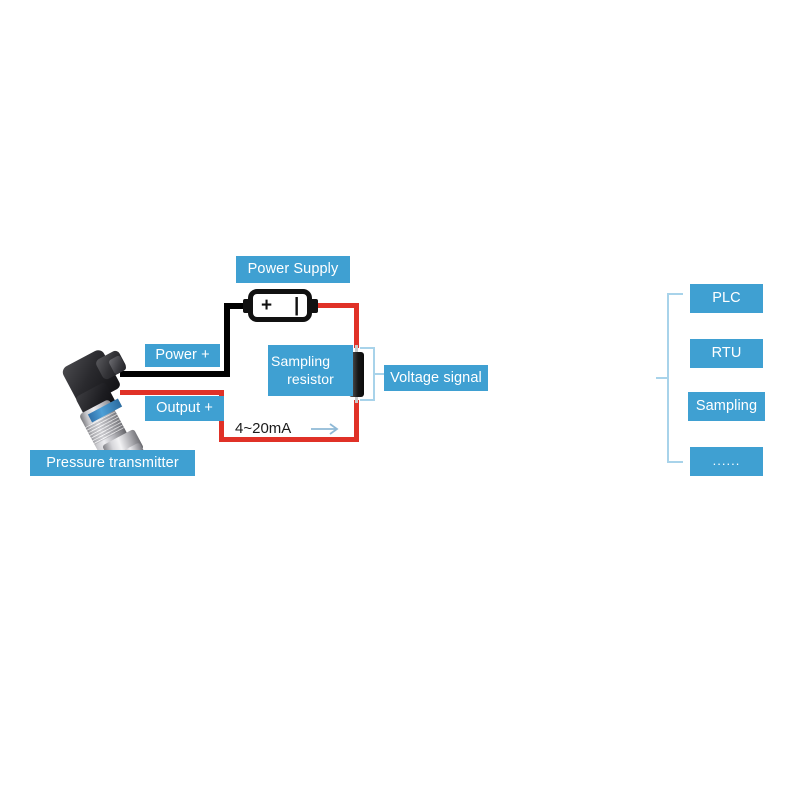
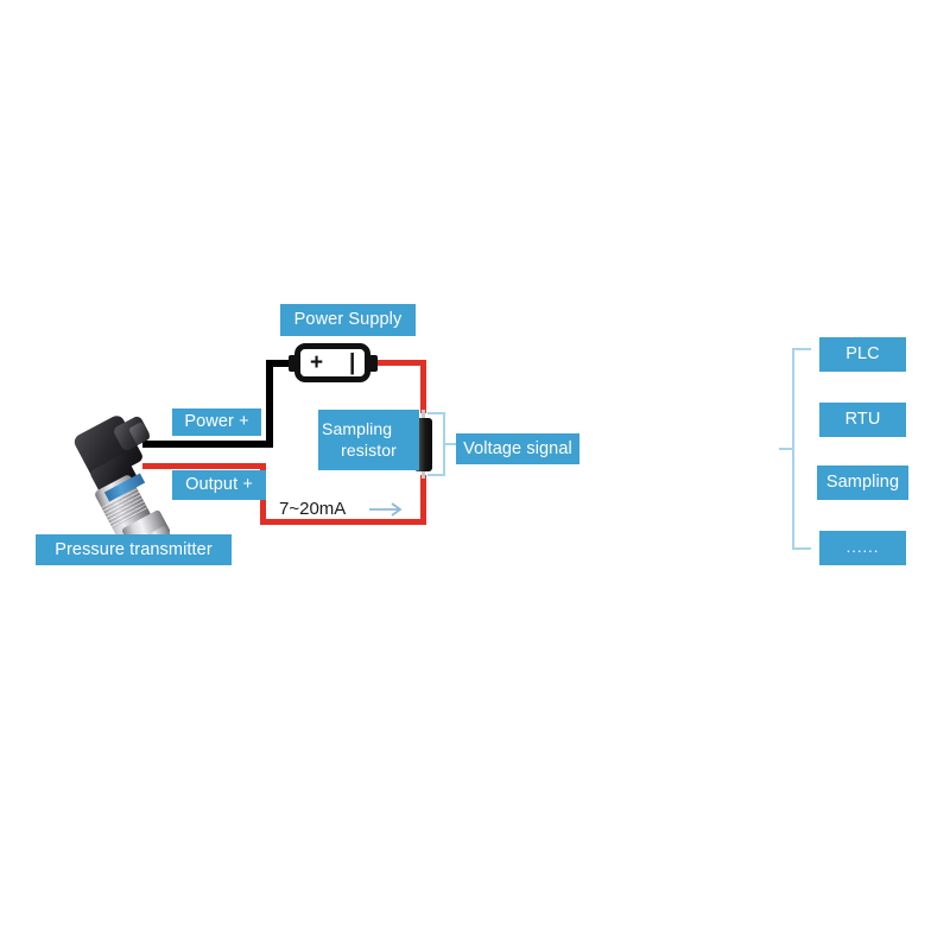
  +
  |
- 4~20mA
+ 7~20mA
  Power Supply
  Power +
  Output +
  Pressure transmitter
  Sampling
  resistor
  Voltage signal
  PLC
  RTU
  Sampling
  ......
